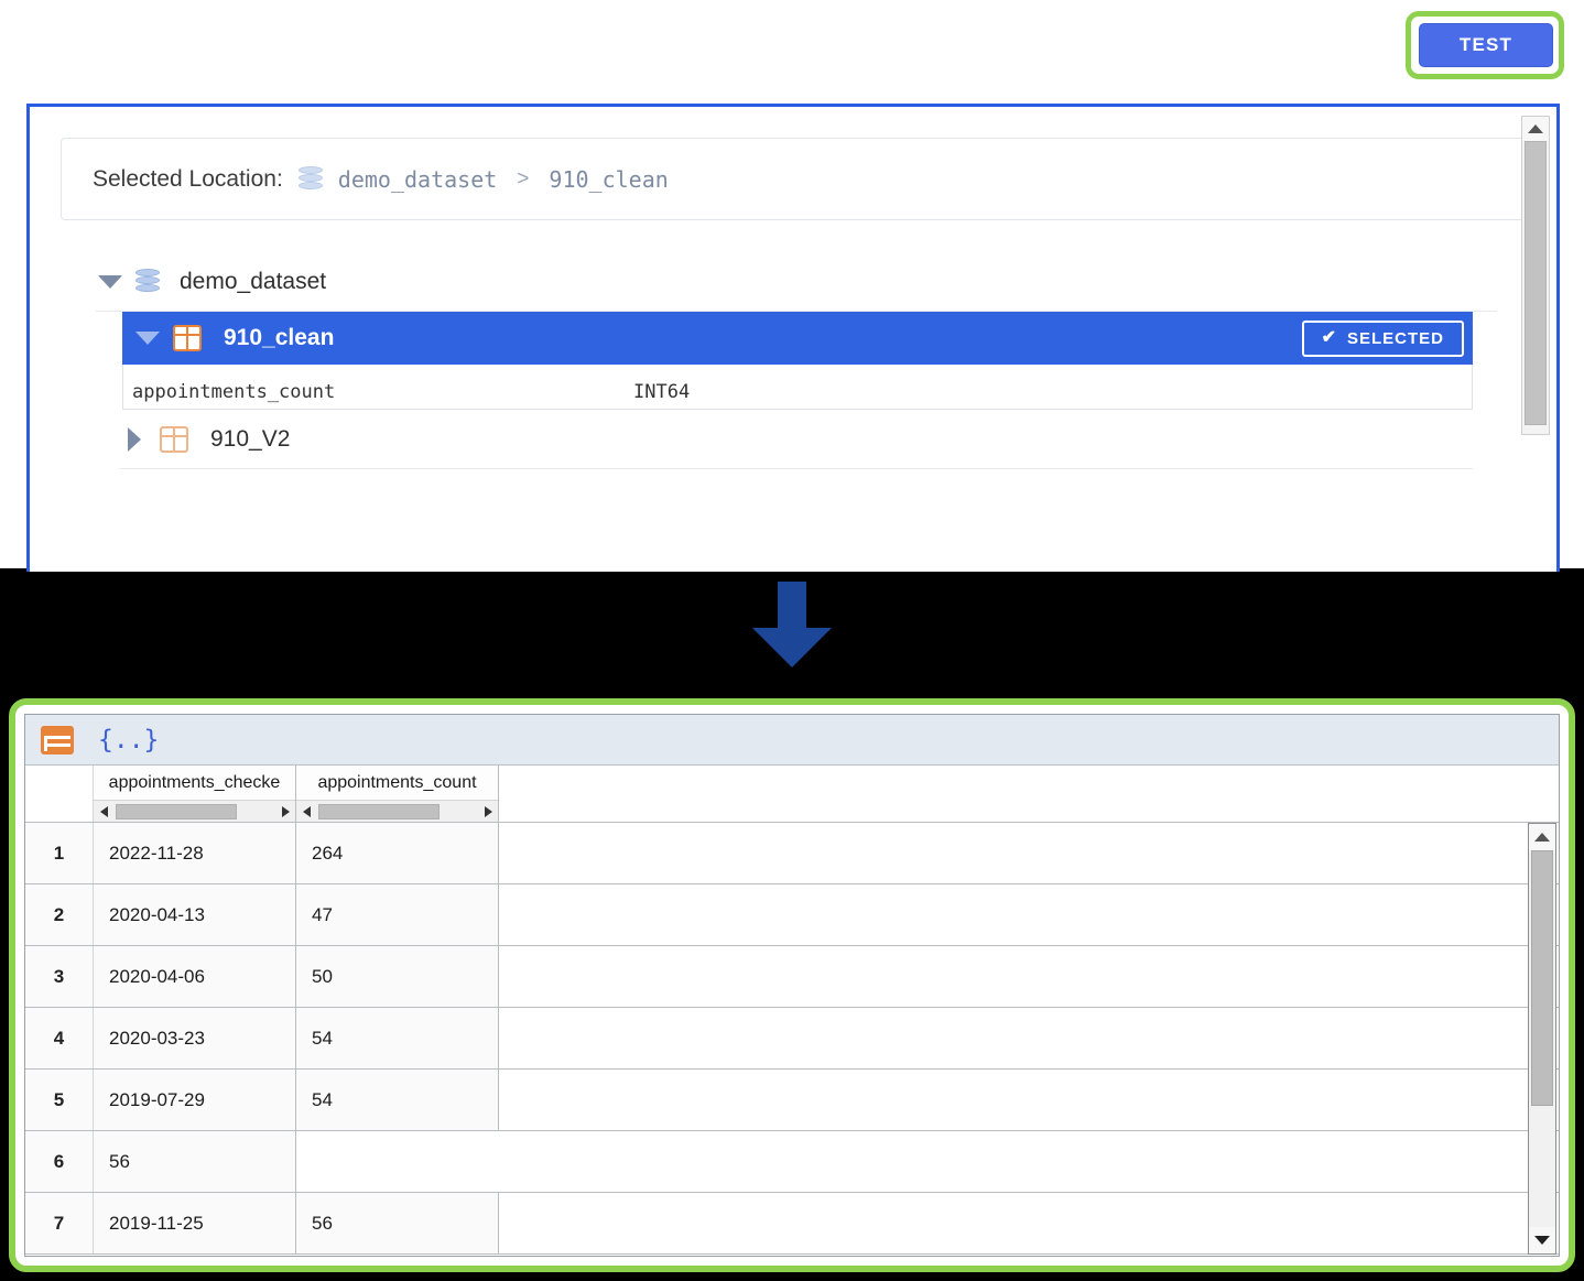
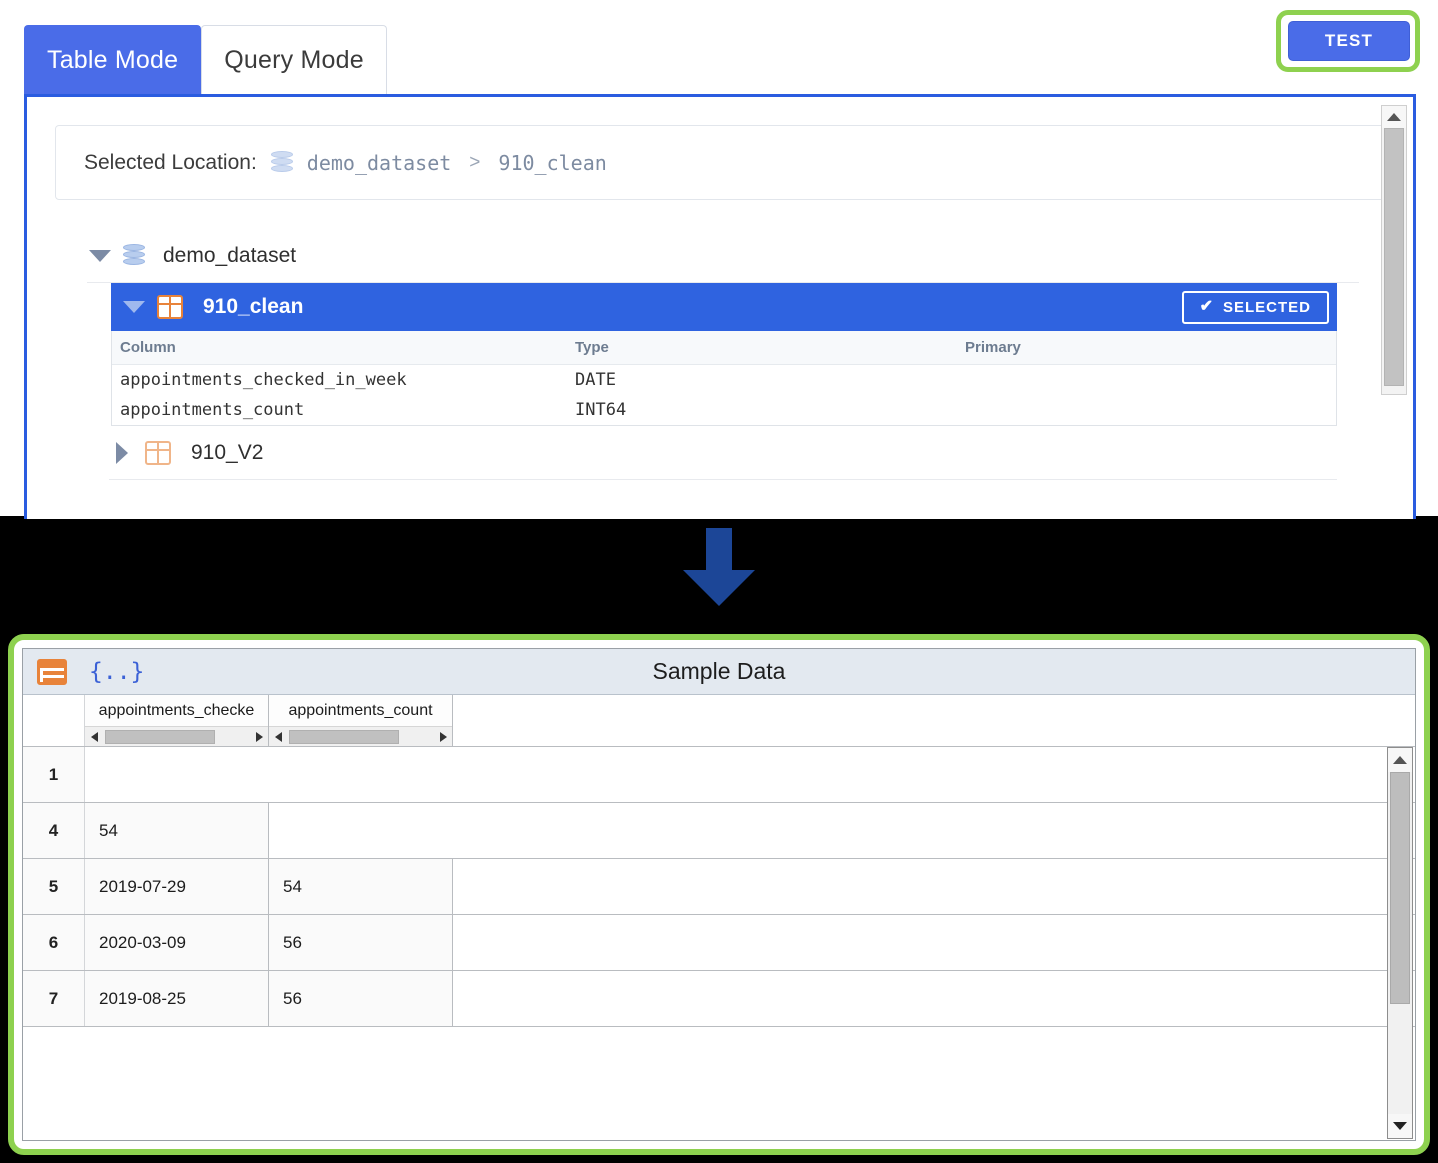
+ Table Mode
+ Query Mode
  TEST
  Selected Location:
  demo_dataset
  >
  910_clean
  demo_dataset
  910_clean
  ✔
  SELECTED
+ Column
+ Type
+ Primary
+ appointments_checked_in_week
+ DATE
  appointments_count
  INT64
  910_V2
  {..}
+ Sample Data
  appointments_checke
  appointments_count
  1
- 2022-11-28
- 264
- 2
- 2020-04-13
- 47
- 3
- 2020-04-06
- 50
  4
- 2020-03-23
  54
  5
  2019-07-29
  54
  6
+ 2020-03-09
  56
  7
- 2019-11-25
+ 2019-08-25
  56
